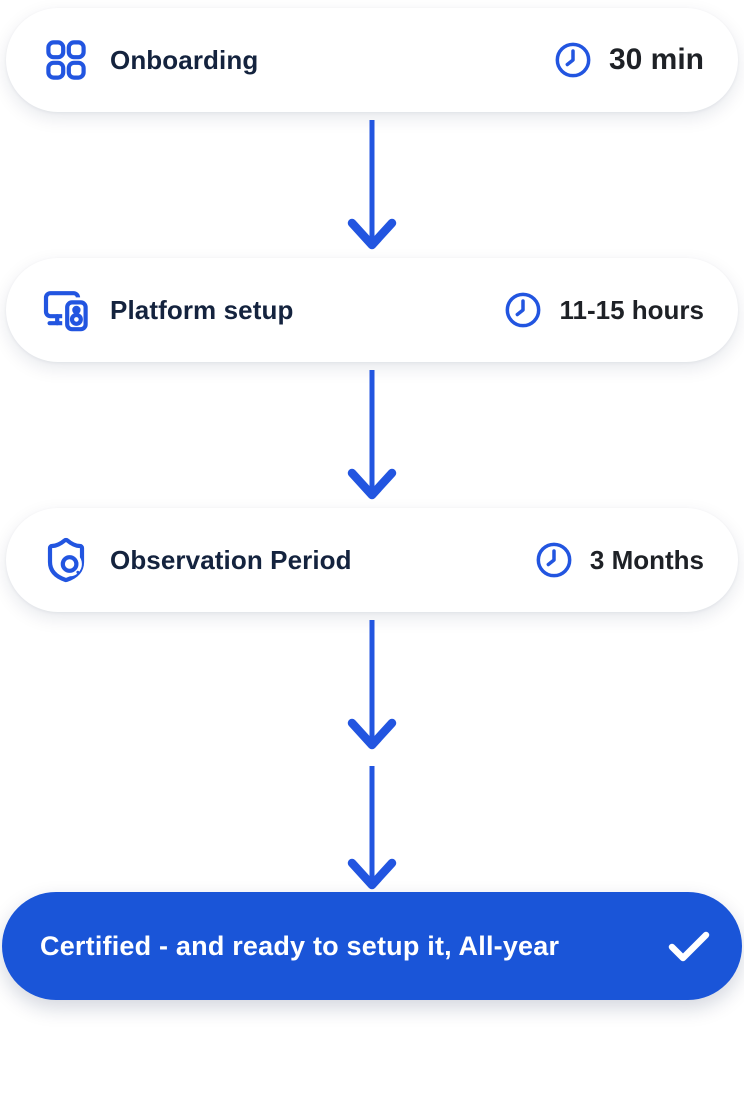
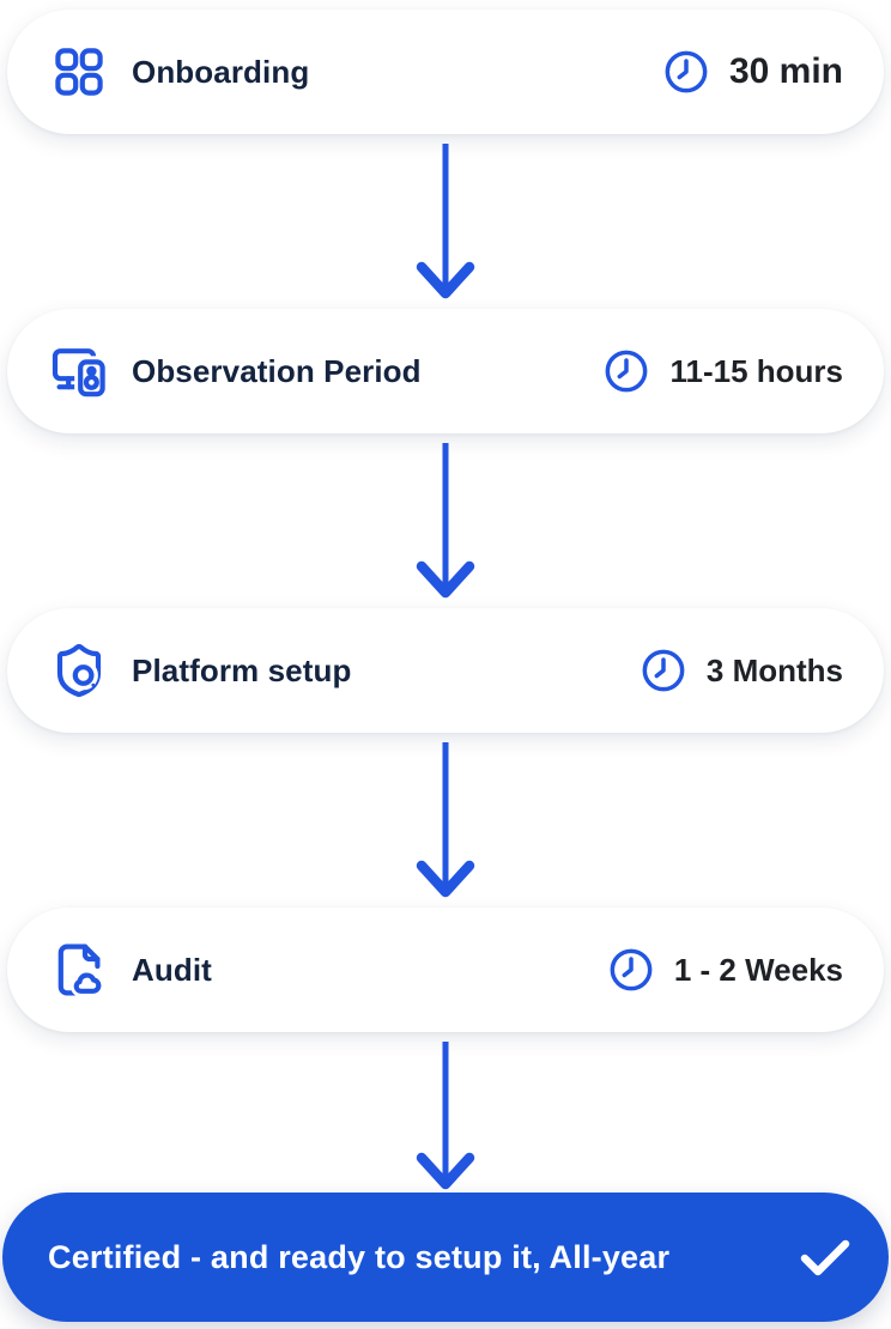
  Onboarding
  30 min
- Platform setup
+ Observation Period
  11-15 hours
- Observation Period
+ Platform setup
  3 Months
+ Audit
+ 1 - 2 Weeks
  Certified - and ready to setup it, All-year
